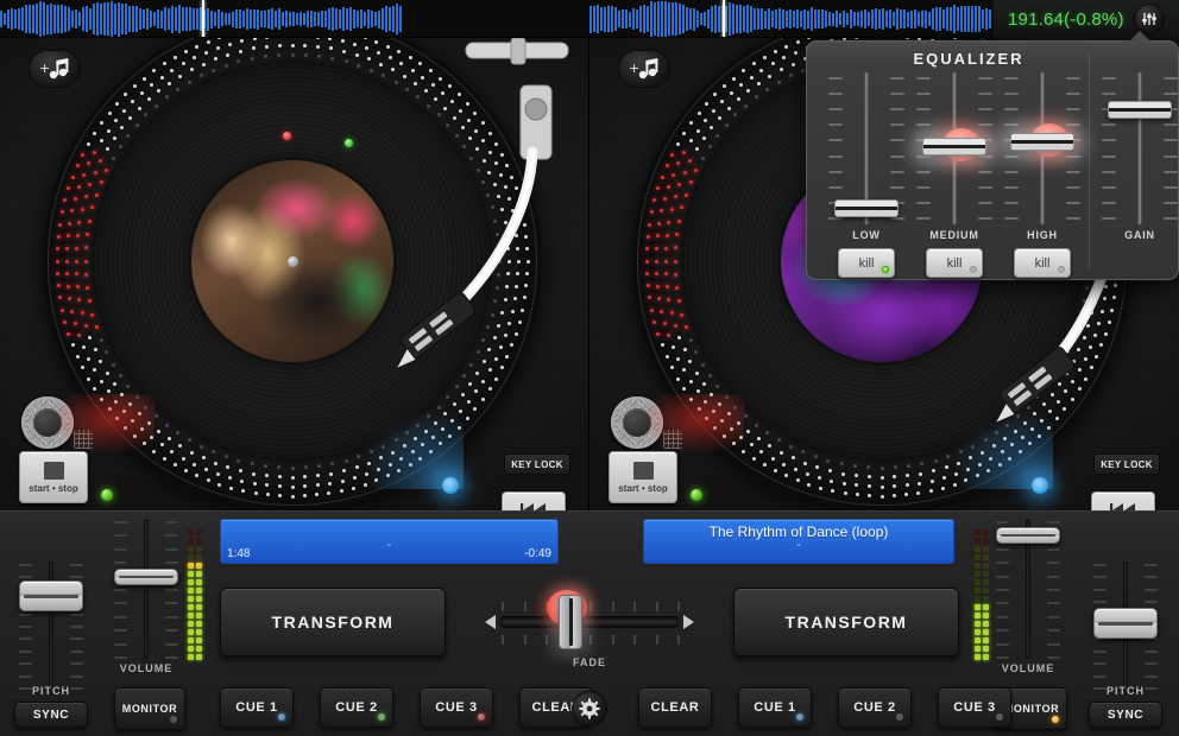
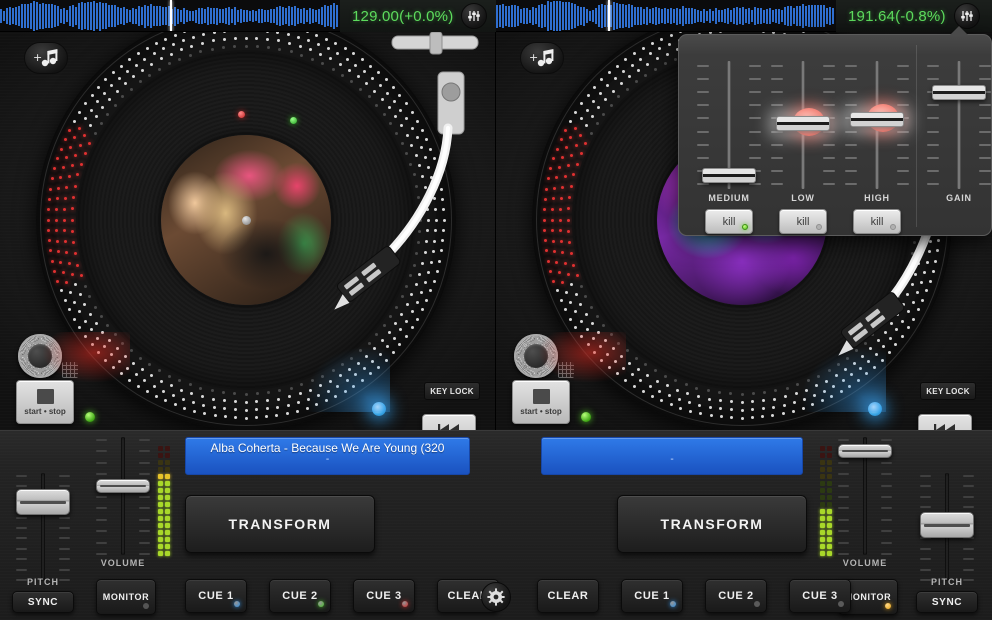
+ 129.00(+0.0%)
  191.64(-0.8%)
  +
  start • stop
  KEY LOCK
  +
  start • stop
  KEY LOCK
+ Alba Coherta - Because We Are Young (320
  -
- 1:48
- -0:49
- The Rhythm of Dance (loop)
  -
  PITCH
  SYNC
  VOLUME
  MONITOR
  TRANSFORM
- FADE
  TRANSFORM
  VOLUME
  ONITOR
  PITCH
  SYNC
  CUE 1
  CUE 2
  CUE 3
  CLEA
  CLEAR
  CUE 1
  CUE 2
  CUE 3
- EQUALIZER
- LOW
+ MEDIUM
  kill
- MEDIUM
+ LOW
  kill
  HIGH
  kill
  GAIN
